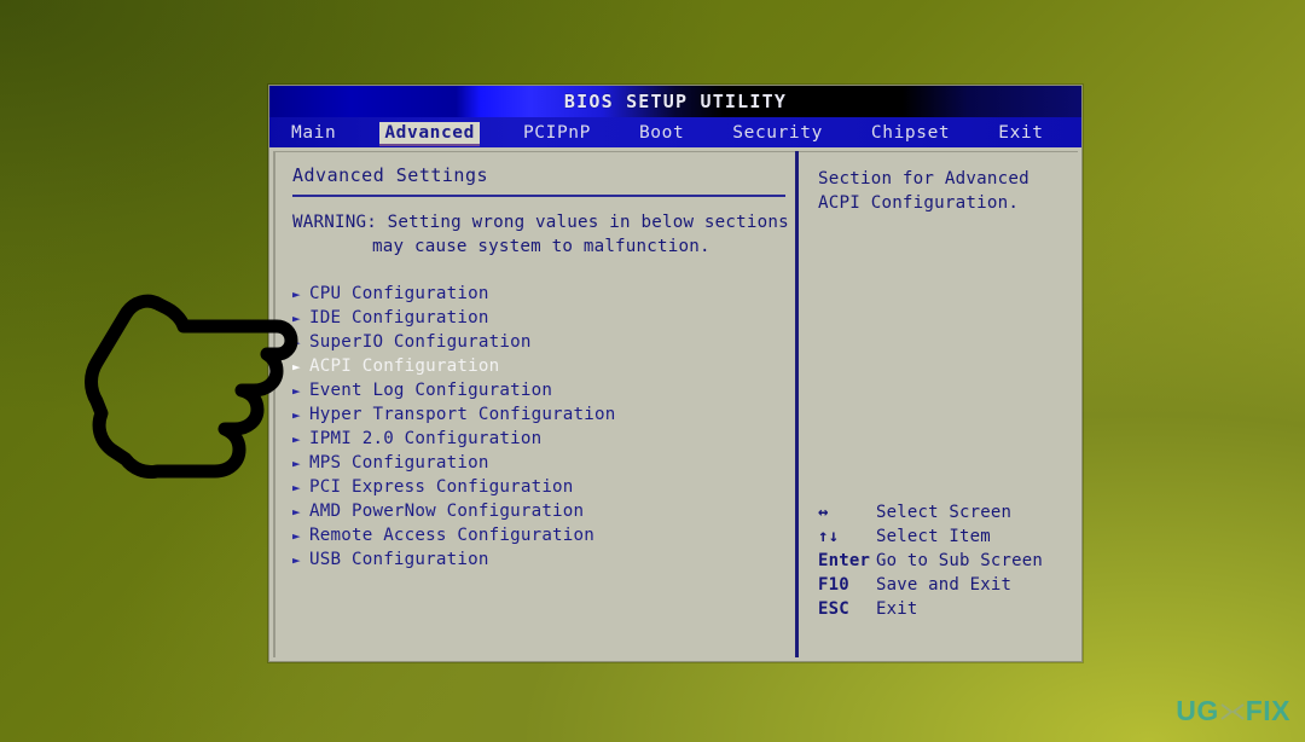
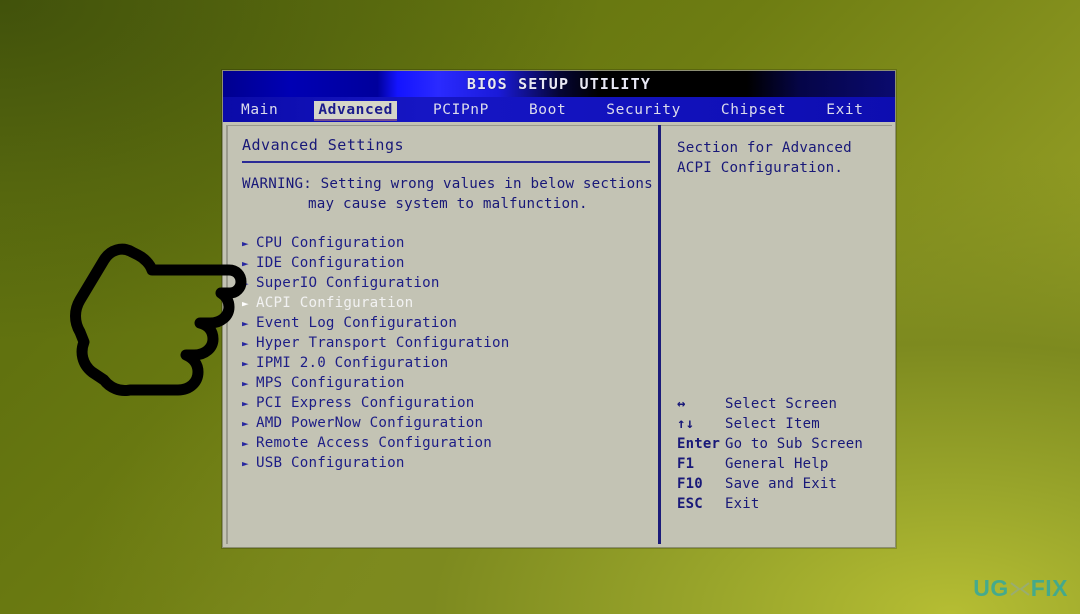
  BIOS SETUP UTILITY
  Main
  Advanced
  PCIPnP
  Boot
  Security
  Chipset
  Exit
  Advanced Settings
  WARNING: Setting wrong values in below sections
  may cause system to malfunction.
  ►
  CPU Configuration
  ►
  IDE Configuration
  SuperIO Configuration
  ►
  ACPI Configuration
  ►
  Event Log Configuration
  ►
  Hyper Transport Configuration
  ►
  IPMI 2.0 Configuration
  ►
  MPS Configuration
  ►
  PCI Express Configuration
  ►
  AMD PowerNow Configuration
  ►
  Remote Access Configuration
  ►
  USB Configuration
  Section for Advanced
  ACPI Configuration.
  ↔
  Select Screen
  ↑↓
  Select Item
  Enter
  Go to Sub Screen
+ F1
+ General Help
  F10
  Save and Exit
  ESC
  Exit
  UG
  FIX
